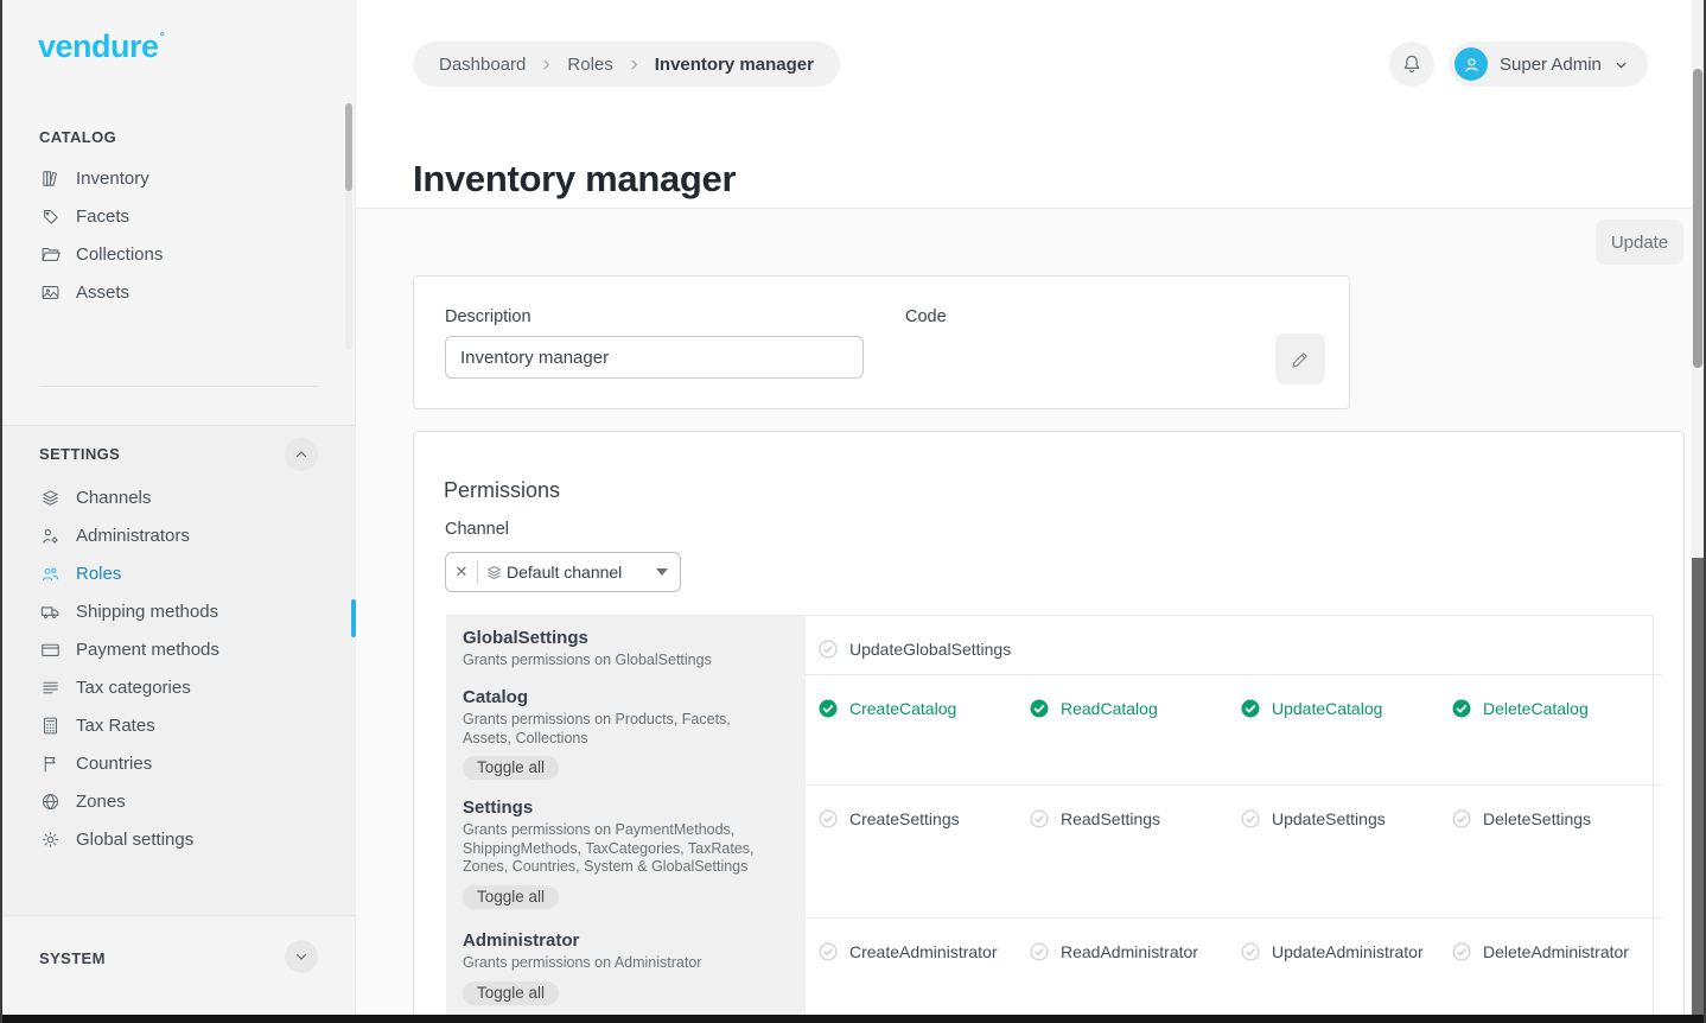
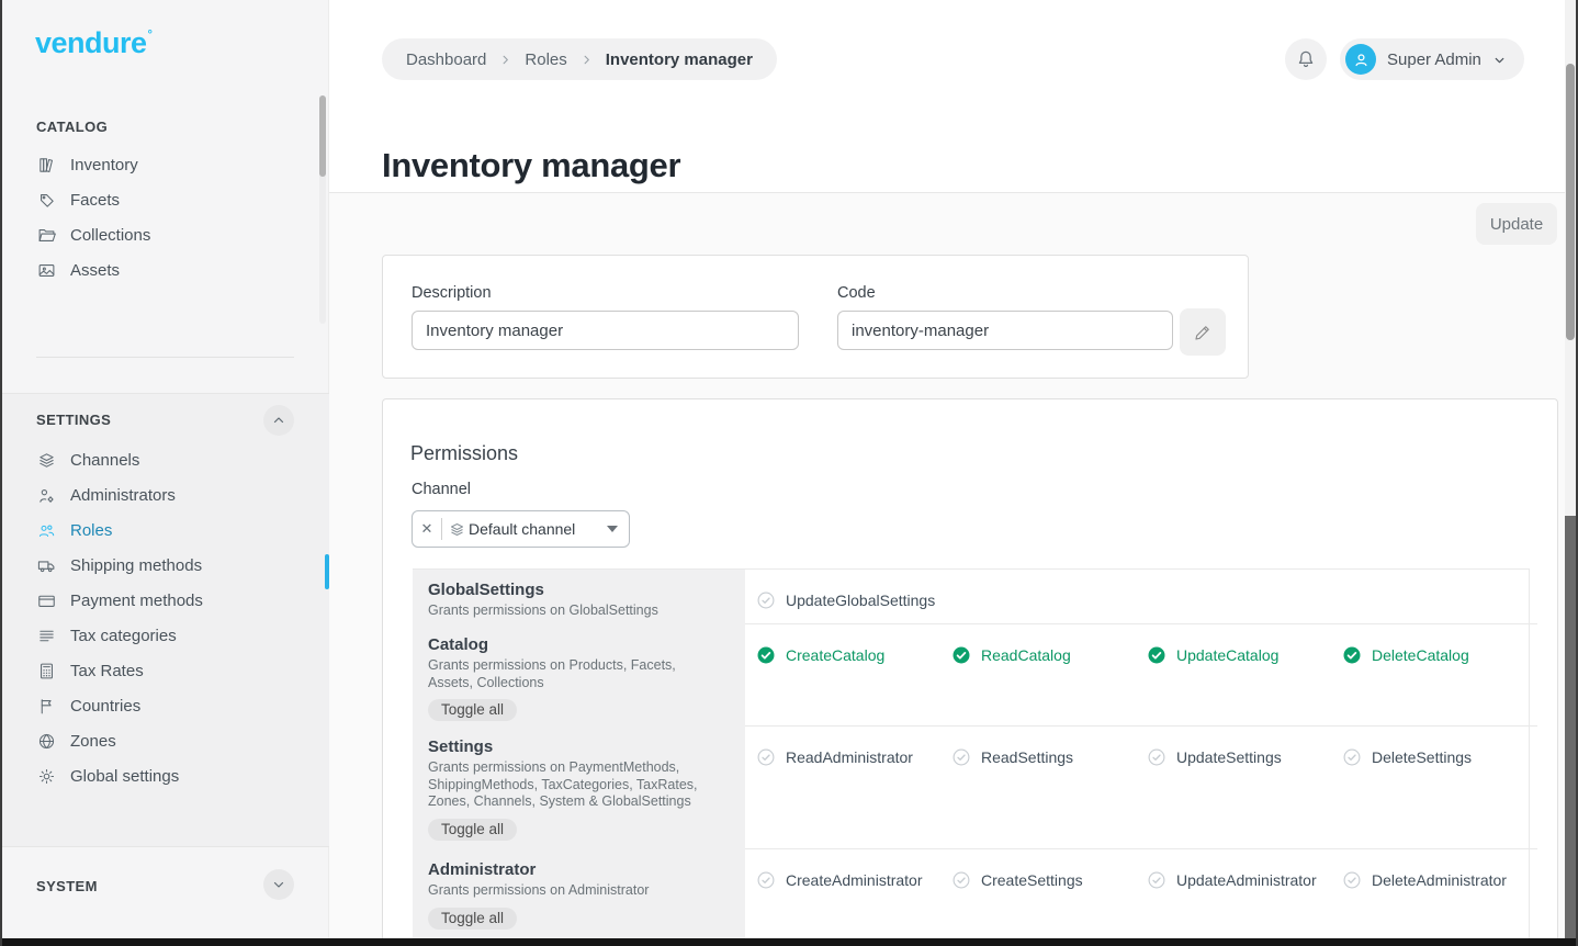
  vendure°
  CATALOG
  Inventory
  Facets
  Collections
  Assets
  SETTINGS
  Channels
  Administrators
  Roles
  Shipping methods
  Payment methods
  Tax categories
  Tax Rates
  Countries
  Zones
  Global settings
  SYSTEM
  Dashboard
  Roles
  Inventory manager
  Super Admin
  Inventory manager
  Update
  Description
  Inventory manager
  Code
+ inventory-manager
  Permissions
  Channel
  ✕
  Default channel
  GlobalSettings
  Grants permissions on GlobalSettings
  UpdateGlobalSettings
  Catalog
  Grants permissions on Products, Facets, Assets, Collections
  Toggle all
  CreateCatalog
  ReadCatalog
  UpdateCatalog
  DeleteCatalog
  Settings
- Grants permissions on PaymentMethods, ShippingMethods, TaxCategories, TaxRates, Zones, Countries, System & GlobalSettings
+ Grants permissions on PaymentMethods, ShippingMethods, TaxCategories, TaxRates, Zones, Channels, System & GlobalSettings
  Toggle all
- CreateSettings
+ ReadAdministrator
  ReadSettings
  UpdateSettings
  DeleteSettings
  Administrator
  Grants permissions on Administrator
  Toggle all
  CreateAdministrator
- ReadAdministrator
+ CreateSettings
  UpdateAdministrator
  DeleteAdministrator
